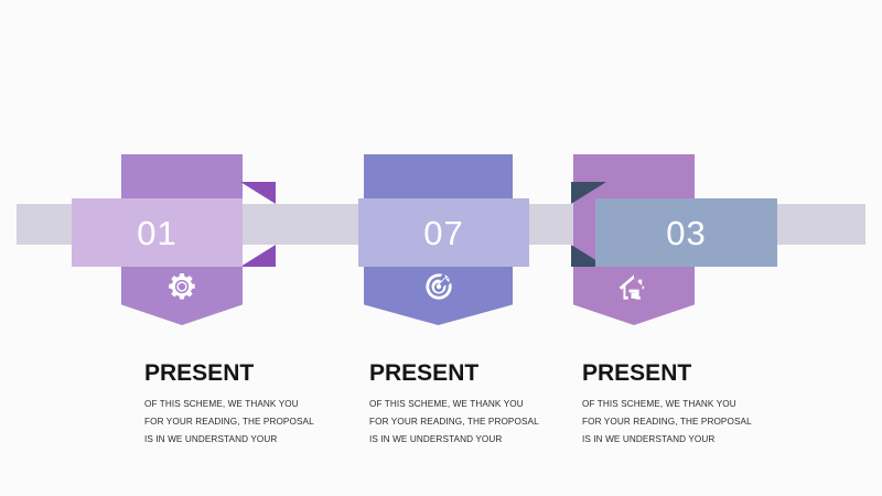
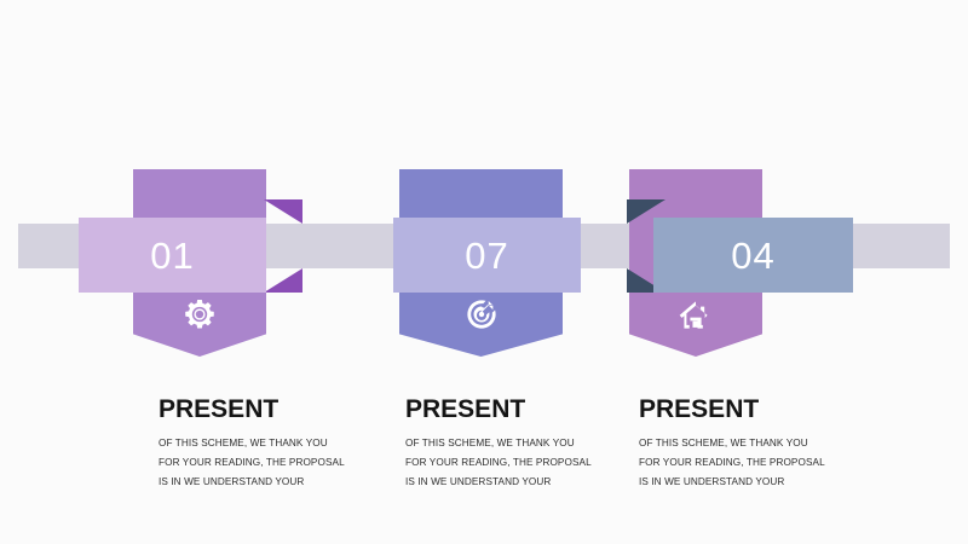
  01
  07
- 03
+ 04
  PRESENT
  OF THIS SCHEME, WE THANK YOU
  FOR YOUR READING, THE PROPOSAL
  IS IN WE UNDERSTAND YOUR
  PRESENT
  OF THIS SCHEME, WE THANK YOU
  FOR YOUR READING, THE PROPOSAL
  IS IN WE UNDERSTAND YOUR
  PRESENT
  OF THIS SCHEME, WE THANK YOU
  FOR YOUR READING, THE PROPOSAL
  IS IN WE UNDERSTAND YOUR
